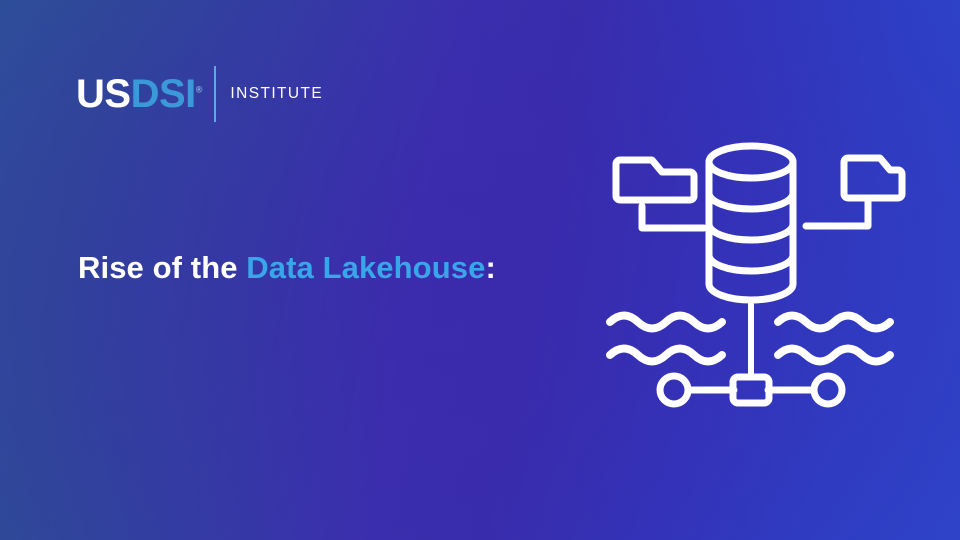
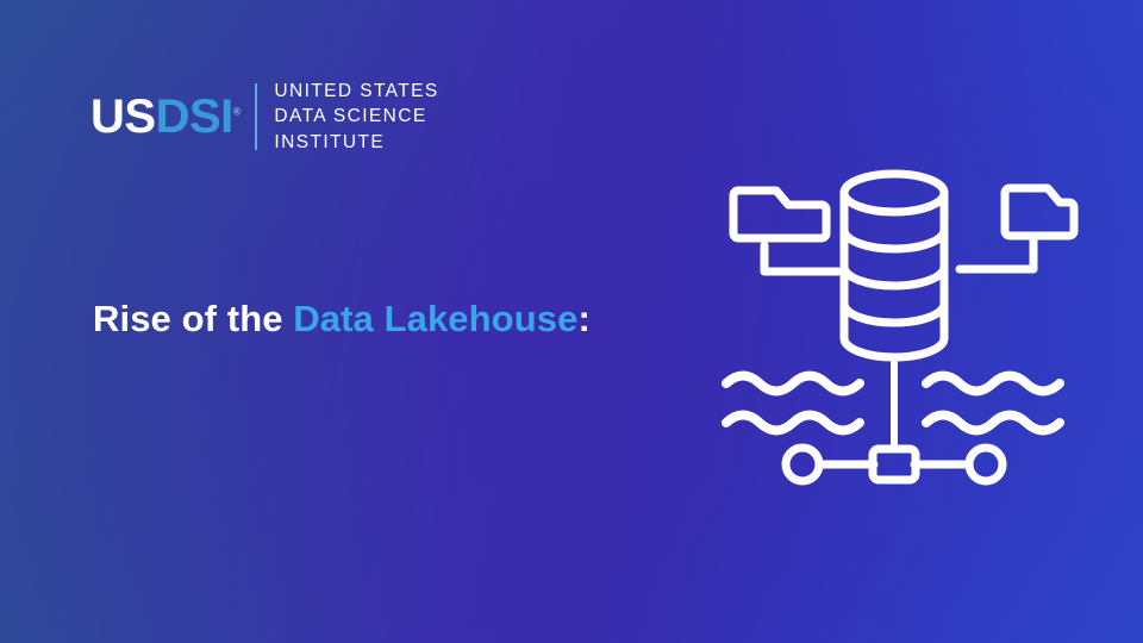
  USDSI®
+ UNITED STATES
+ DATA SCIENCE
  INSTITUTE
  Rise of the Data Lakehouse:
